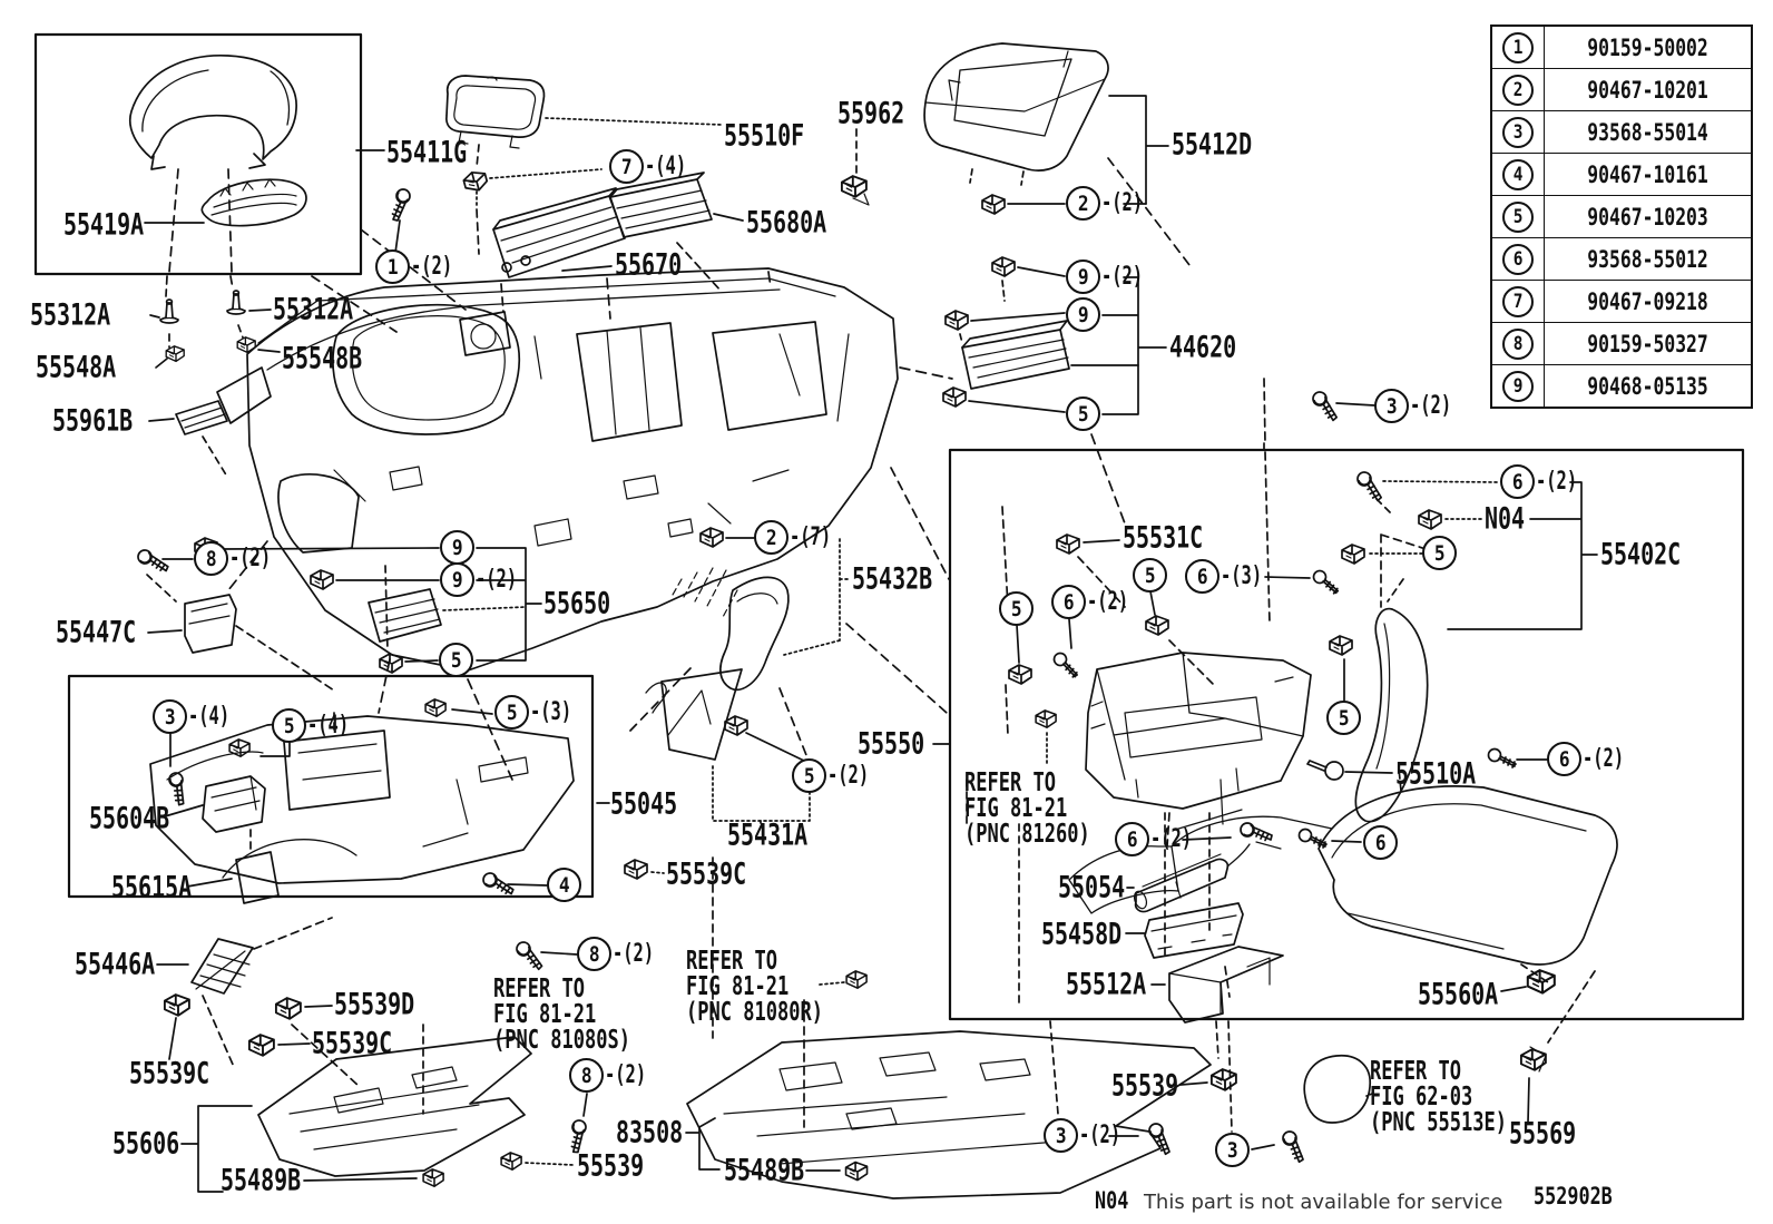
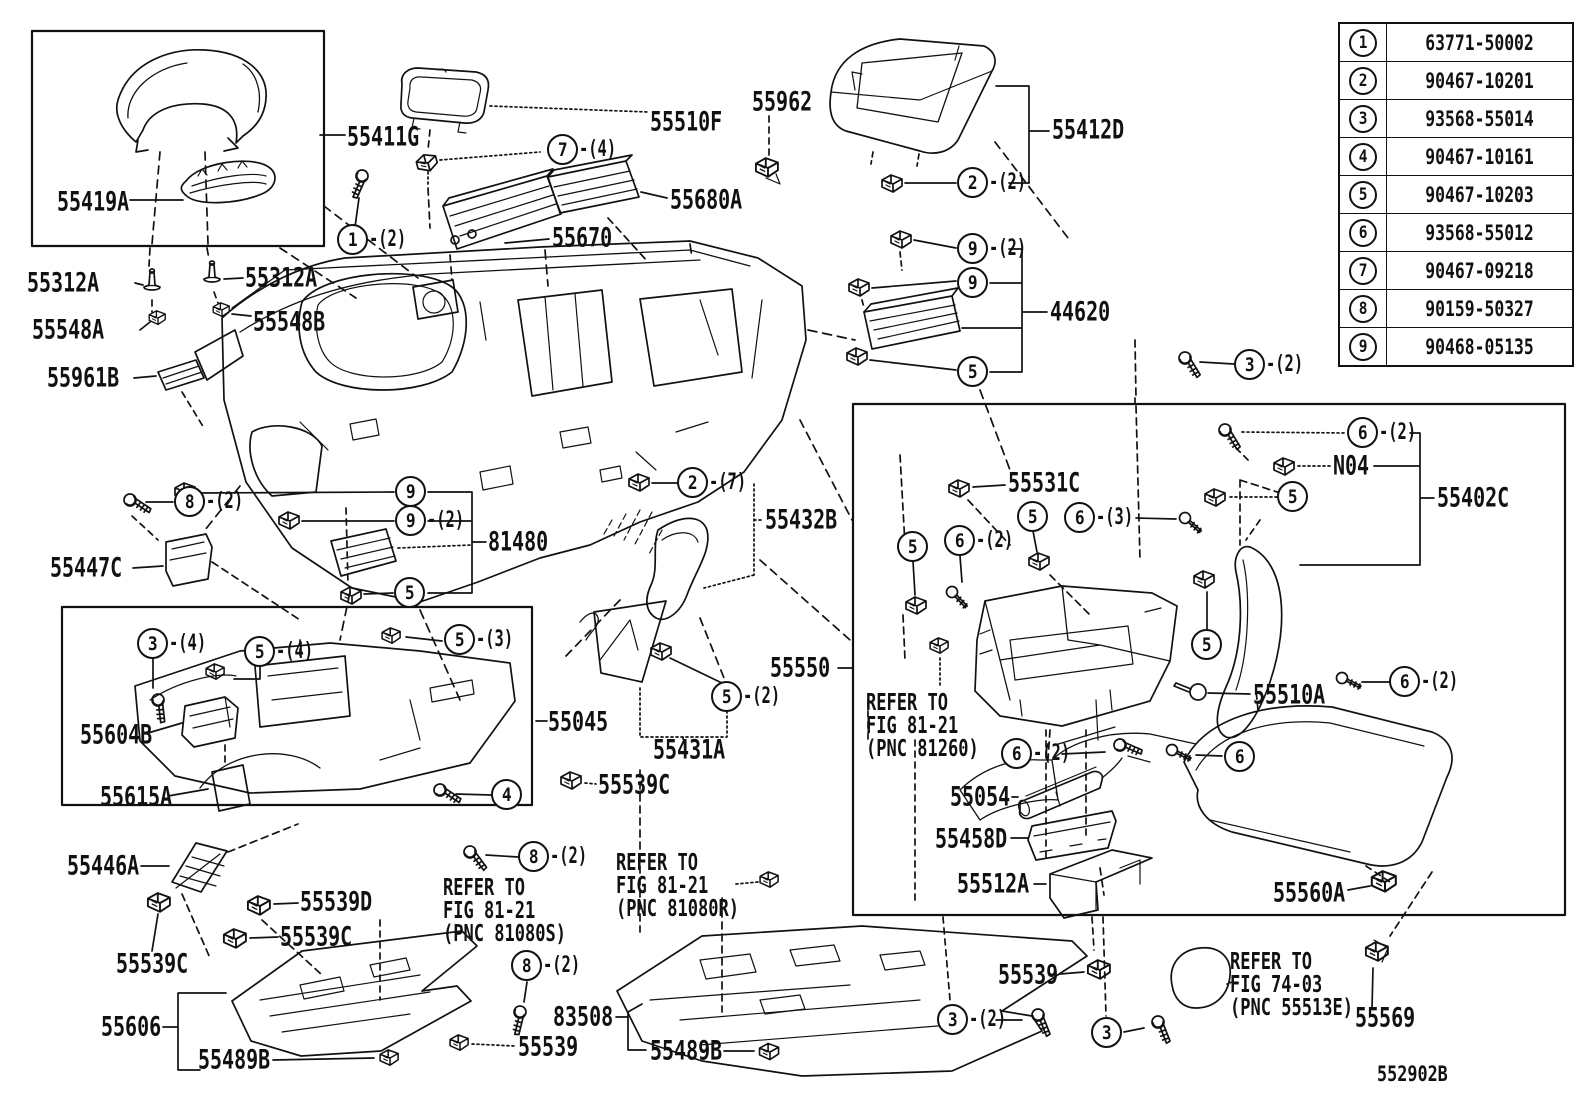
  55419A
  55411G
  55312A
  55312A
  55548A
  55548B
  55961B
  55510F
  55962
  55680A
  55670
  55412D
  44620
  55447C
- 55650
+ 81480
  55432B
  55550
  55045
  55431A
  55604B
  55615A
  55446A
  55539D
  55539C
  55539C
  55539C
  55606
  55489B
  83508
  55539
  55489B
  55539
  55531C
  N04
  55402C
  55510A
  55054
  55458D
  55512A
  55560A
  55569
  1
  -(2)
  7
  -(4)
  2
  -(2)
  9
  -(2)
  9
  5
  3
  -(2)
  8
  -(2)
  9
  9
  -(2)
  5
  2
  -(7)
  5
  -(2)
  3
  -(4)
  5
  -(4)
  5
  -(3)
  4
  8
  -(2)
  8
  -(2)
  3
  -(2)
  3
  5
  6
  -(2)
  5
  6
  -(3)
  6
  -(2)
  5
  5
  6
  -(2)
  6
  6
  -(2)
  REFER TO
  FIG 81-21
  (PNC 81260)
  REFER TO
  FIG 81-21
  (PNC 81080S)
  REFER TO
  FIG 81-21
  (PNC 81080R)
  REFER TO
- FIG 62-03
+ FIG 74-03
  (PNC 55513E)
  1
- 90159-50002
+ 63771-50002
  2
  90467-10201
  3
  93568-55014
  4
  90467-10161
  5
  90467-10203
  6
  93568-55012
  7
  90467-09218
  8
  90159-50327
  9
  90468-05135
- N04 This part is not available for service
  552902B
